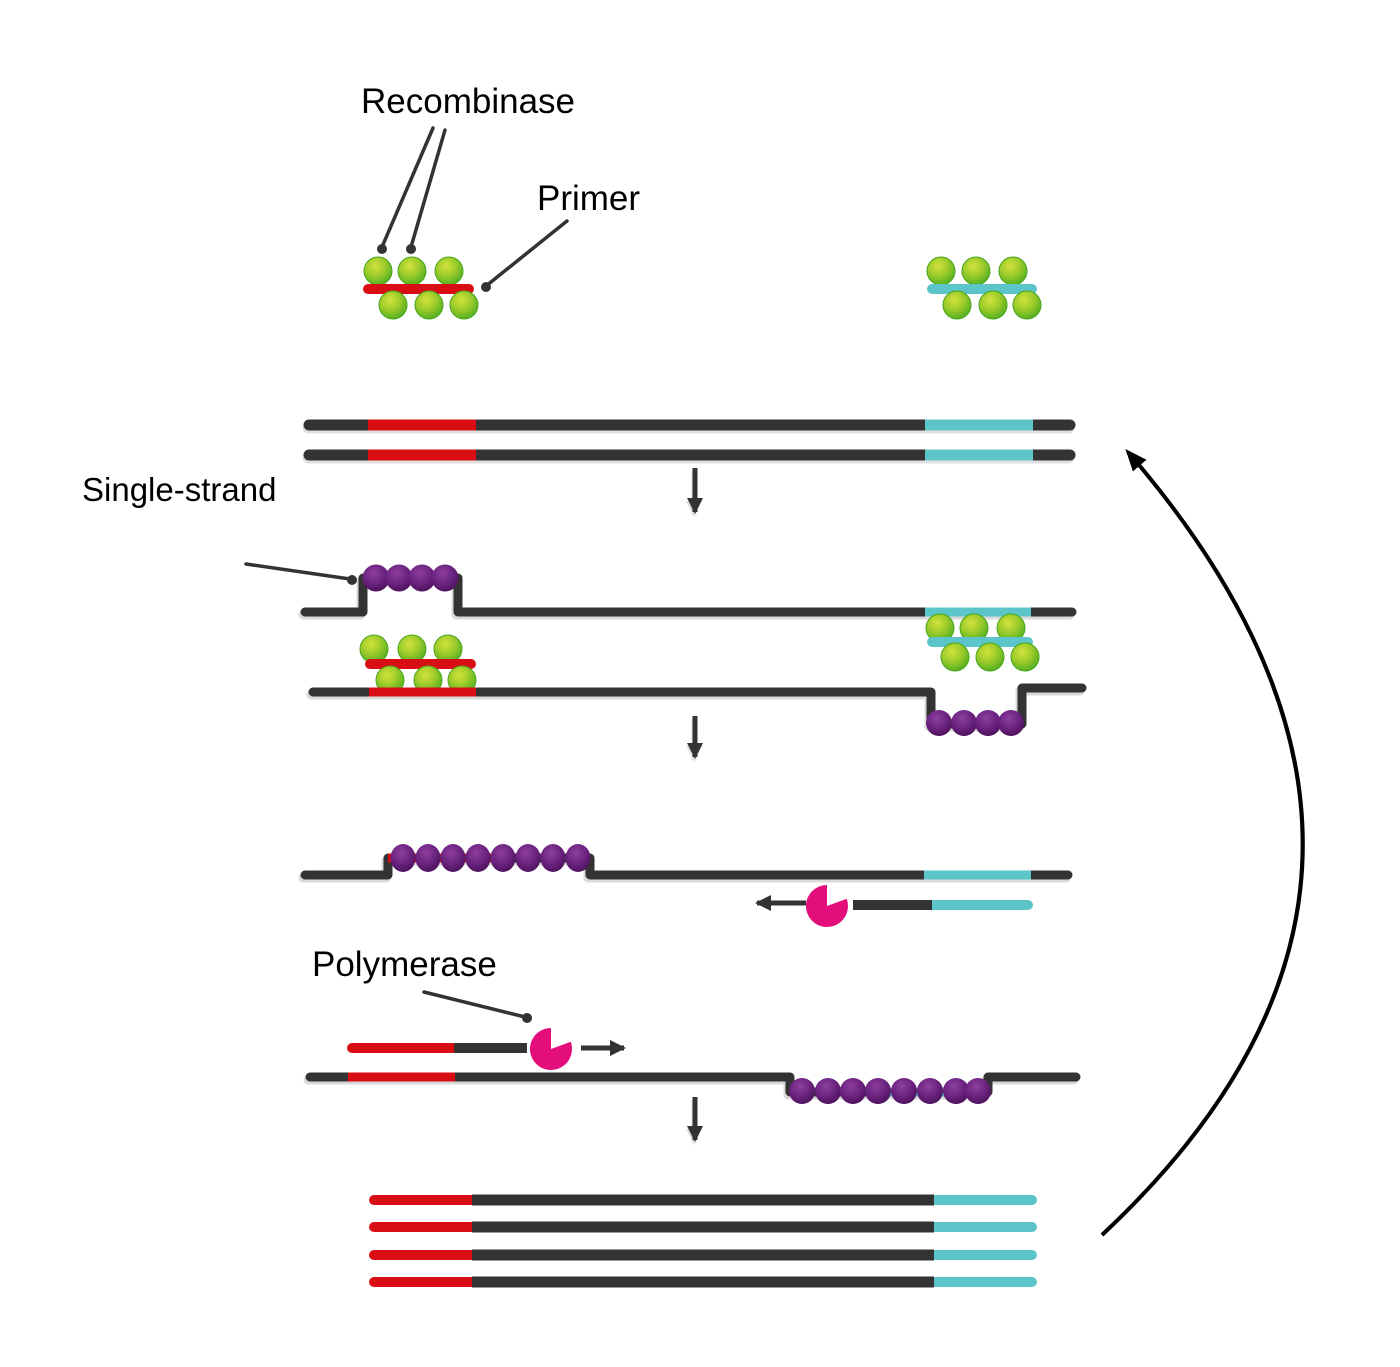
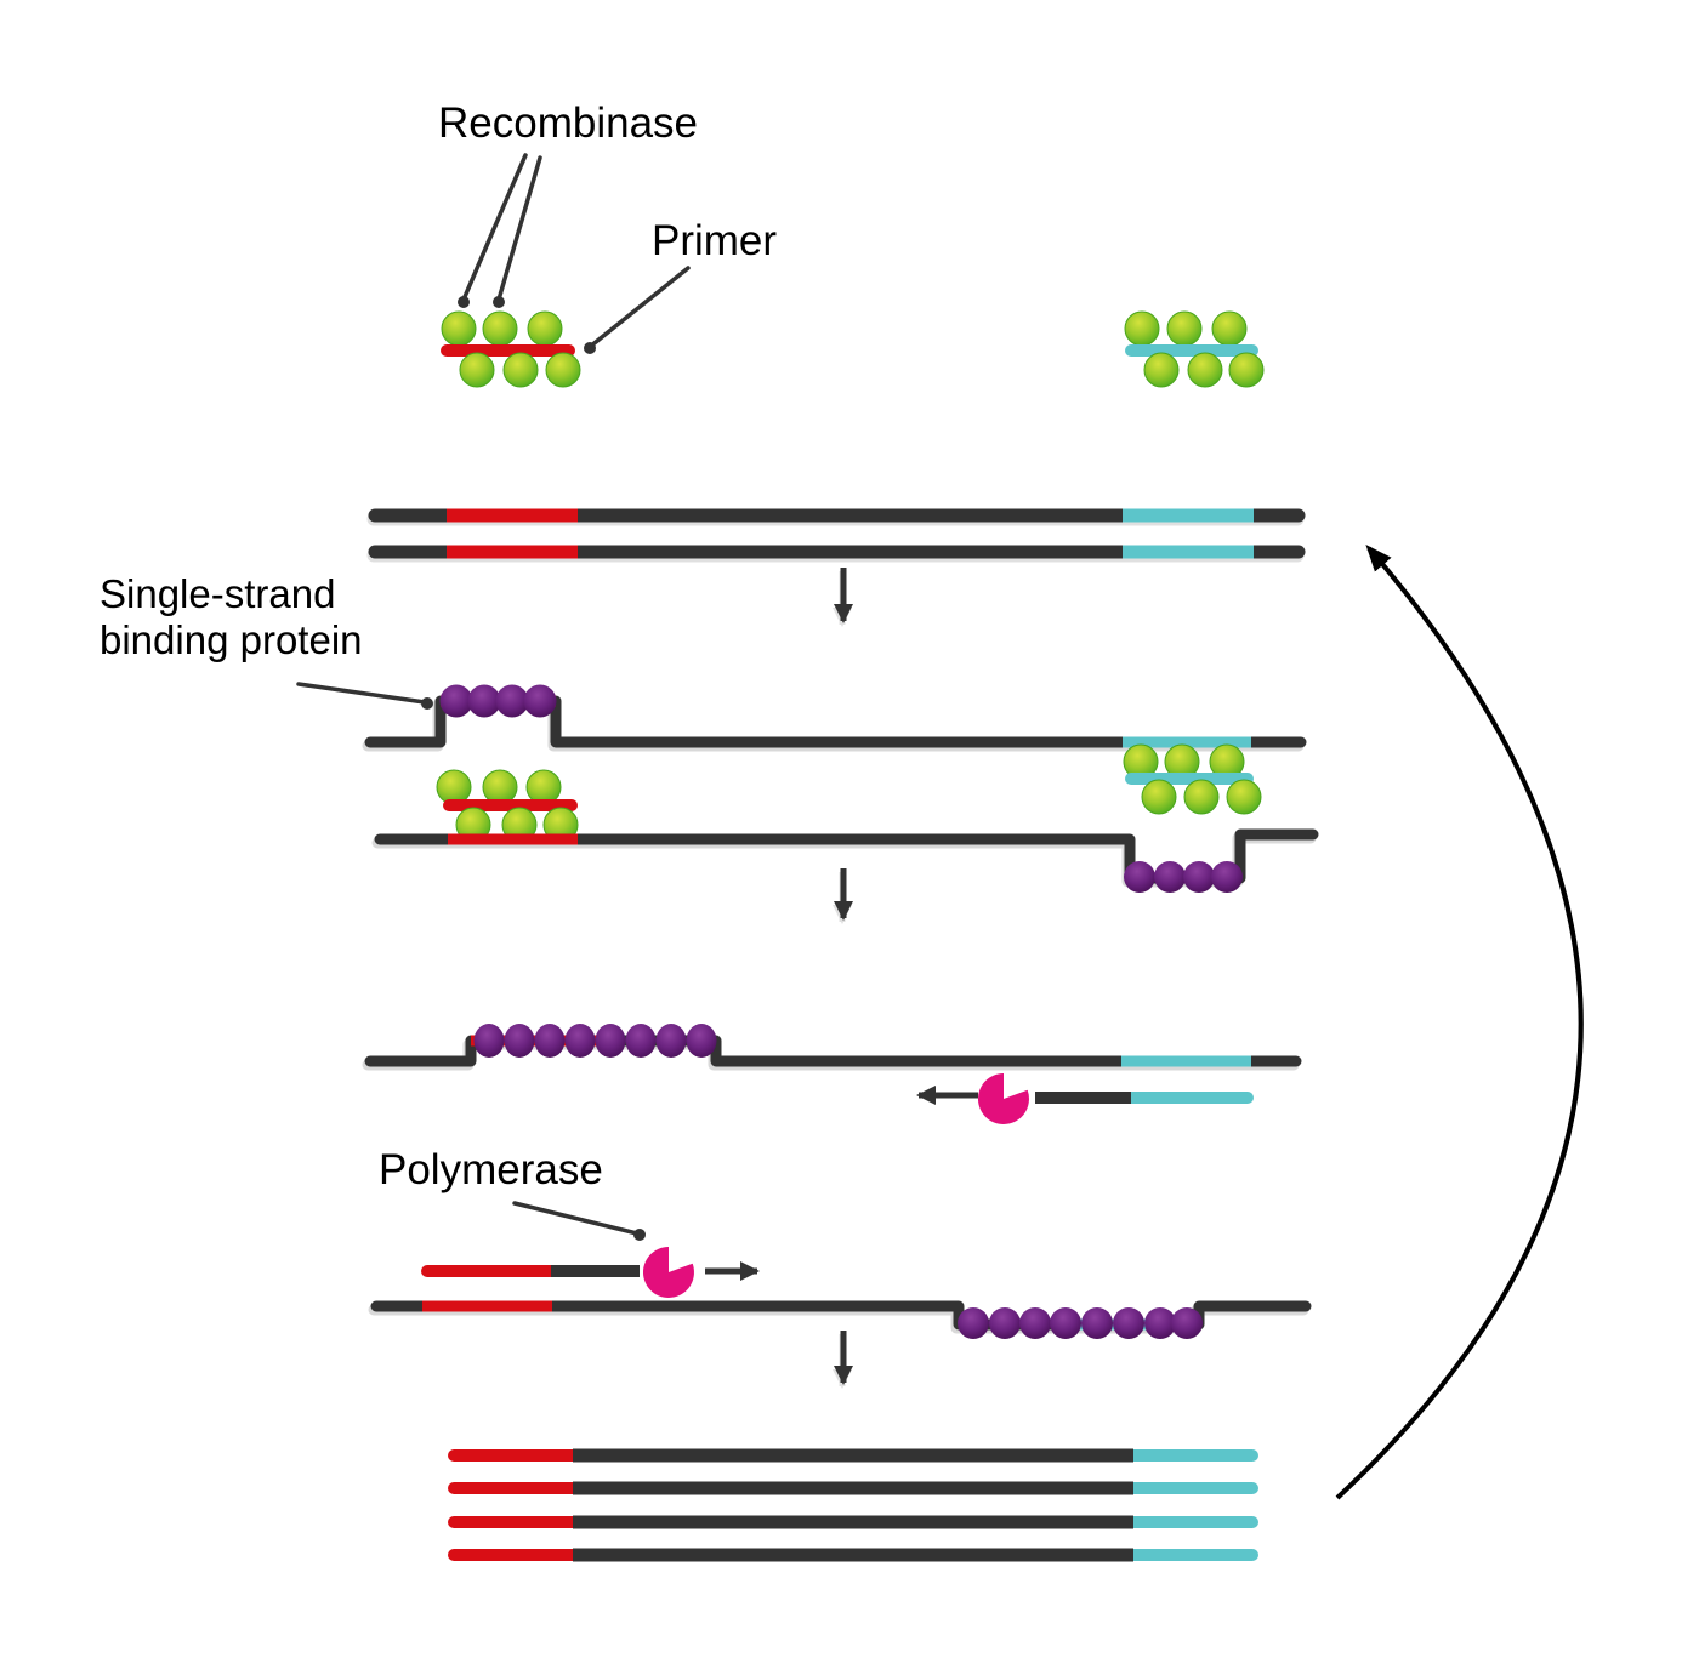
  Recombinase
  Primer
  Single-strand
+ binding protein
  Polymerase
